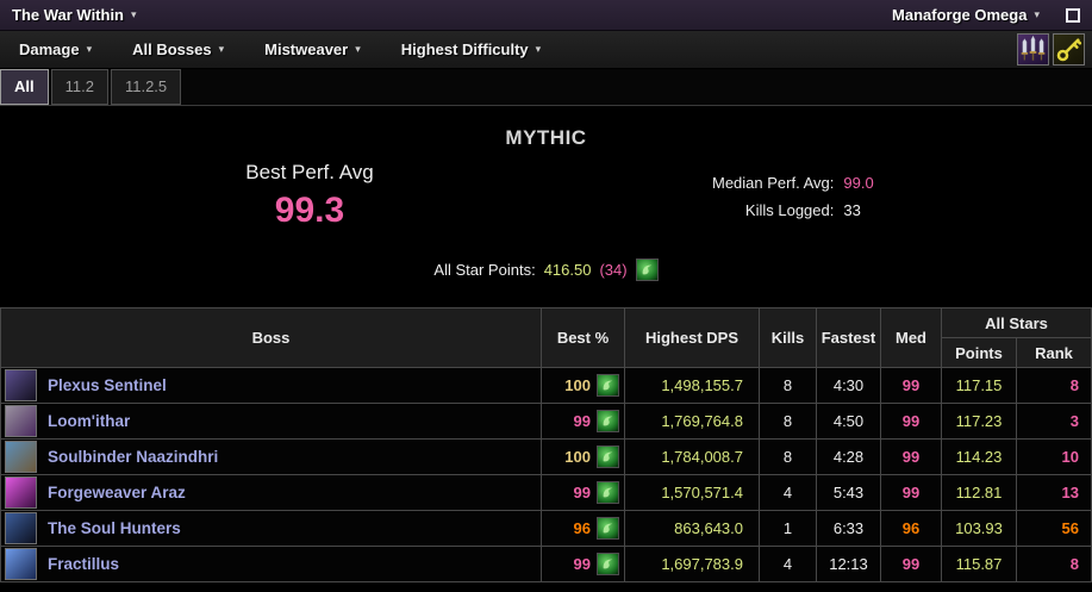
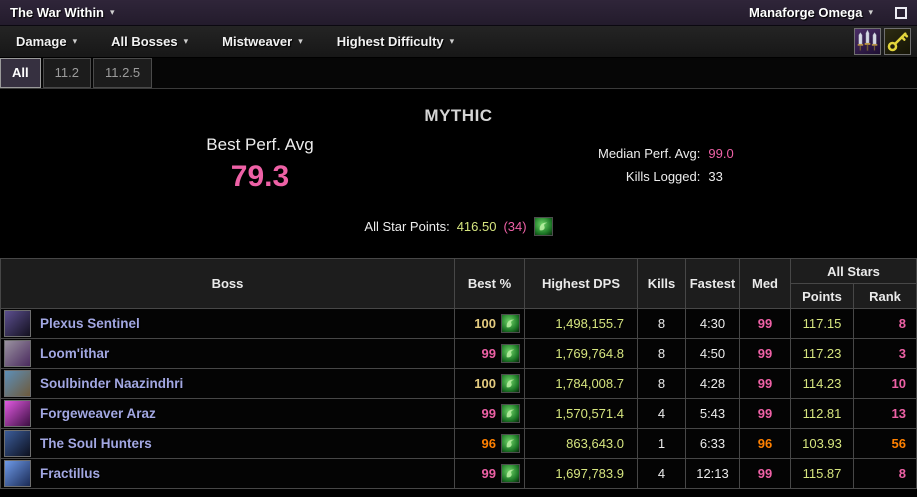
  The War Within
  ▾
  Manaforge Omega
  ▾
  Damage
  ▾
  All Bosses
  ▾
  Mistweaver
  ▾
  Highest Difficulty
  ▾
  All
  11.2
  11.2.5
  MYTHIC
  Best Perf. Avg
- 99.3
+ 79.3
  Median Perf. Avg:
  99.0
  Kills Logged:
  33
  All Star Points:
  416.50
  (34)
  Boss	Best %	Highest DPS	Kills	Fastest	Med	All Stars
  Points	Rank
  Plexus Sentinel	100	1,498,155.7	8	4:30	99	117.15	8
  Loom'ithar	99	1,769,764.8	8	4:50	99	117.23	3
  Soulbinder Naazindhri	100	1,784,008.7	8	4:28	99	114.23	10
  Forgeweaver Araz	99	1,570,571.4	4	5:43	99	112.81	13
  The Soul Hunters	96	863,643.0	1	6:33	96	103.93	56
  Fractillus	99	1,697,783.9	4	12:13	99	115.87	8
